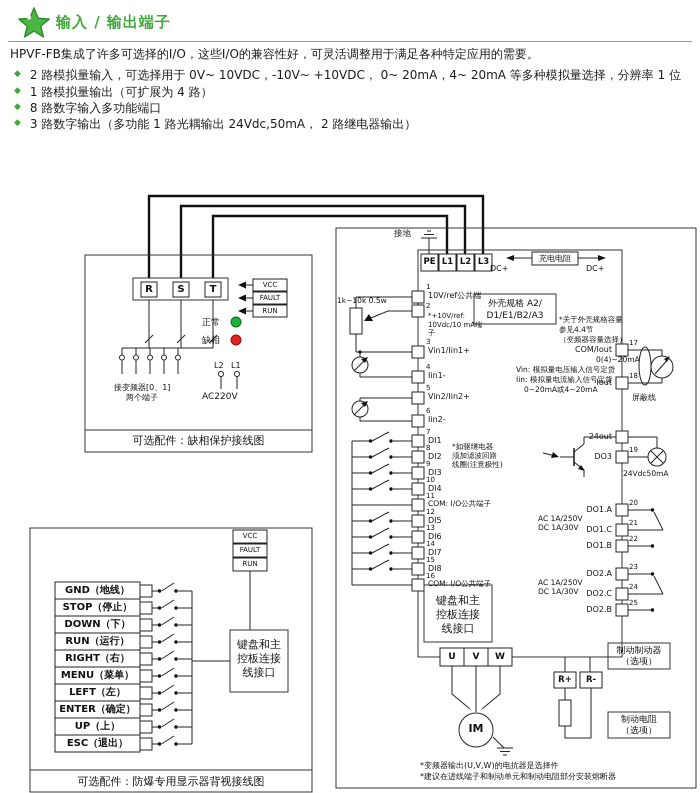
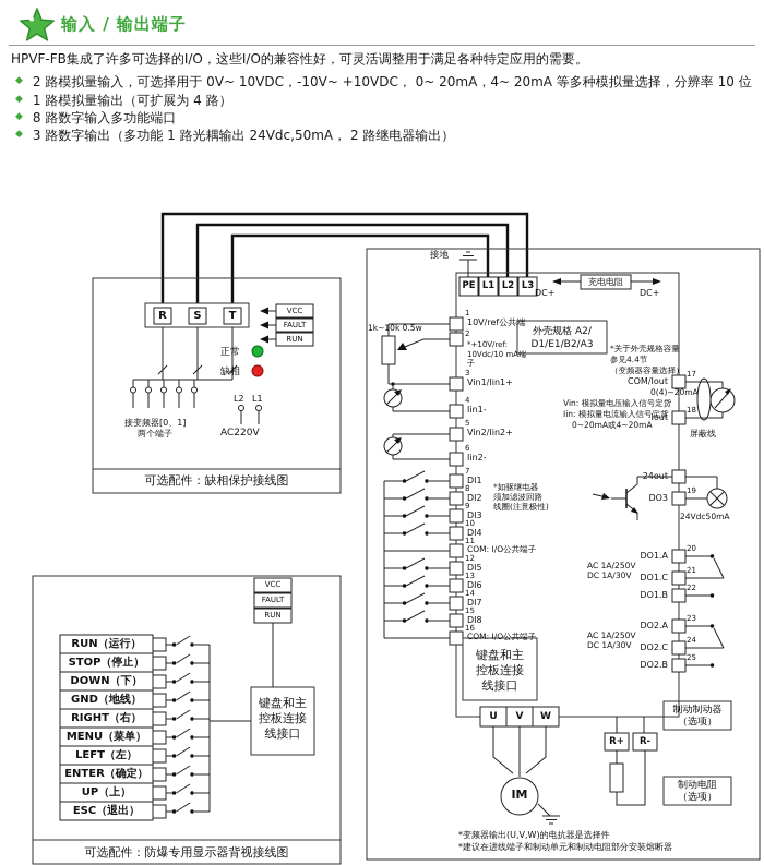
  输入 / 输出端子
  HPVF-FB集成了许多可选择的I/O，这些I/O的兼容性好，可灵活调整用于满足各种特定应用的需要。
  ◆
- 2 路模拟量输入，可选择用于 0V~ 10VDC，-10V~ +10VDC， 0~ 20mA，4~ 20mA 等多种模拟量选择，分辨率 1 位
+ 2 路模拟量输入，可选择用于 0V~ 10VDC，-10V~ +10VDC， 0~ 20mA，4~ 20mA 等多种模拟量选择，分辨率 10 位
  ◆
  1 路模拟量输出（可扩展为 4 路）
  ◆
  8 路数字输入多功能端口
  ◆
  3 路数字输出（多功能 1 路光耦输出 24Vdc,50mA， 2 路继电器输出）
  R
  S
  T
  VCC
  FAULT
  RUN
  正常
  缺相
  接变频器[0、1]
  两个端子
  L2
  L1
  AC220V
  可选配件：缺相保护接线图
  VCC
  FAULT
  RUN
- GND（地线）
+ RUN（运行）
  STOP（停止）
  DOWN（下）
- RUN（运行）
+ GND（地线）
  RIGHT（右）
  MENU（菜单）
  LEFT（左）
  ENTER（确定）
  UP（上）
  ESC（退出）
  键盘和主控板连接线接口
  可选配件：防爆专用显示器背视接线图
  接地
  PE
  L1
  L2
  L3
  充电电阻
  DC+
  DC+
  外壳规格 A2/ D1/E1/B2/A3
  *关于外壳规格容量
  参见4.4节
  （变频器容量选择）
  1k~10k 0.5w
  1
  10V/ref公共端
  2
  *+10V/ref: 10Vdc/10 mA端子
  3
  Vin1/Iin1+
  4
  Iin1-
  5
  Vin2/Iin2+
  6
  Iin2-
  Vin: 模拟量电压输入信号定货
  Iin: 模拟量电流输入信号定货
  0~20mA或4~20mA
  7
  DI1
  8
  DI2
  9
  DI3
  10
  DI4
  11
  COM: I/O公共端子
  12
  DI5
  13
  DI6
  14
  DI7
  15
  DI8
  16
  COM: I/O公共端子
  17
  COM/Iout
  0(4)~20mA
  18
  Iout
  屏蔽线
  24out
  19
  DO3
  24Vdc50mA
  *如驱继电器
  须加滤波回路
  线圈(注意极性)
  20
  DO1.A
  AC 1A/250V
  DC 1A/30V
  21
  DO1.C
  22
  DO1.B
  23
  DO2.A
  AC 1A/250V
  DC 1A/30V
  24
  DO2.C
  25
  DO2.B
  键盘和主控板连接线接口
  U
  V
  W
  IM
  制动制动器（选项）
  R+
  R-
  制动电阻（选项）
  *变频器输出(U,V,W)的电抗器是选择件
  *建议在进线端子和制动单元和制动电阻部分安装熔断器
